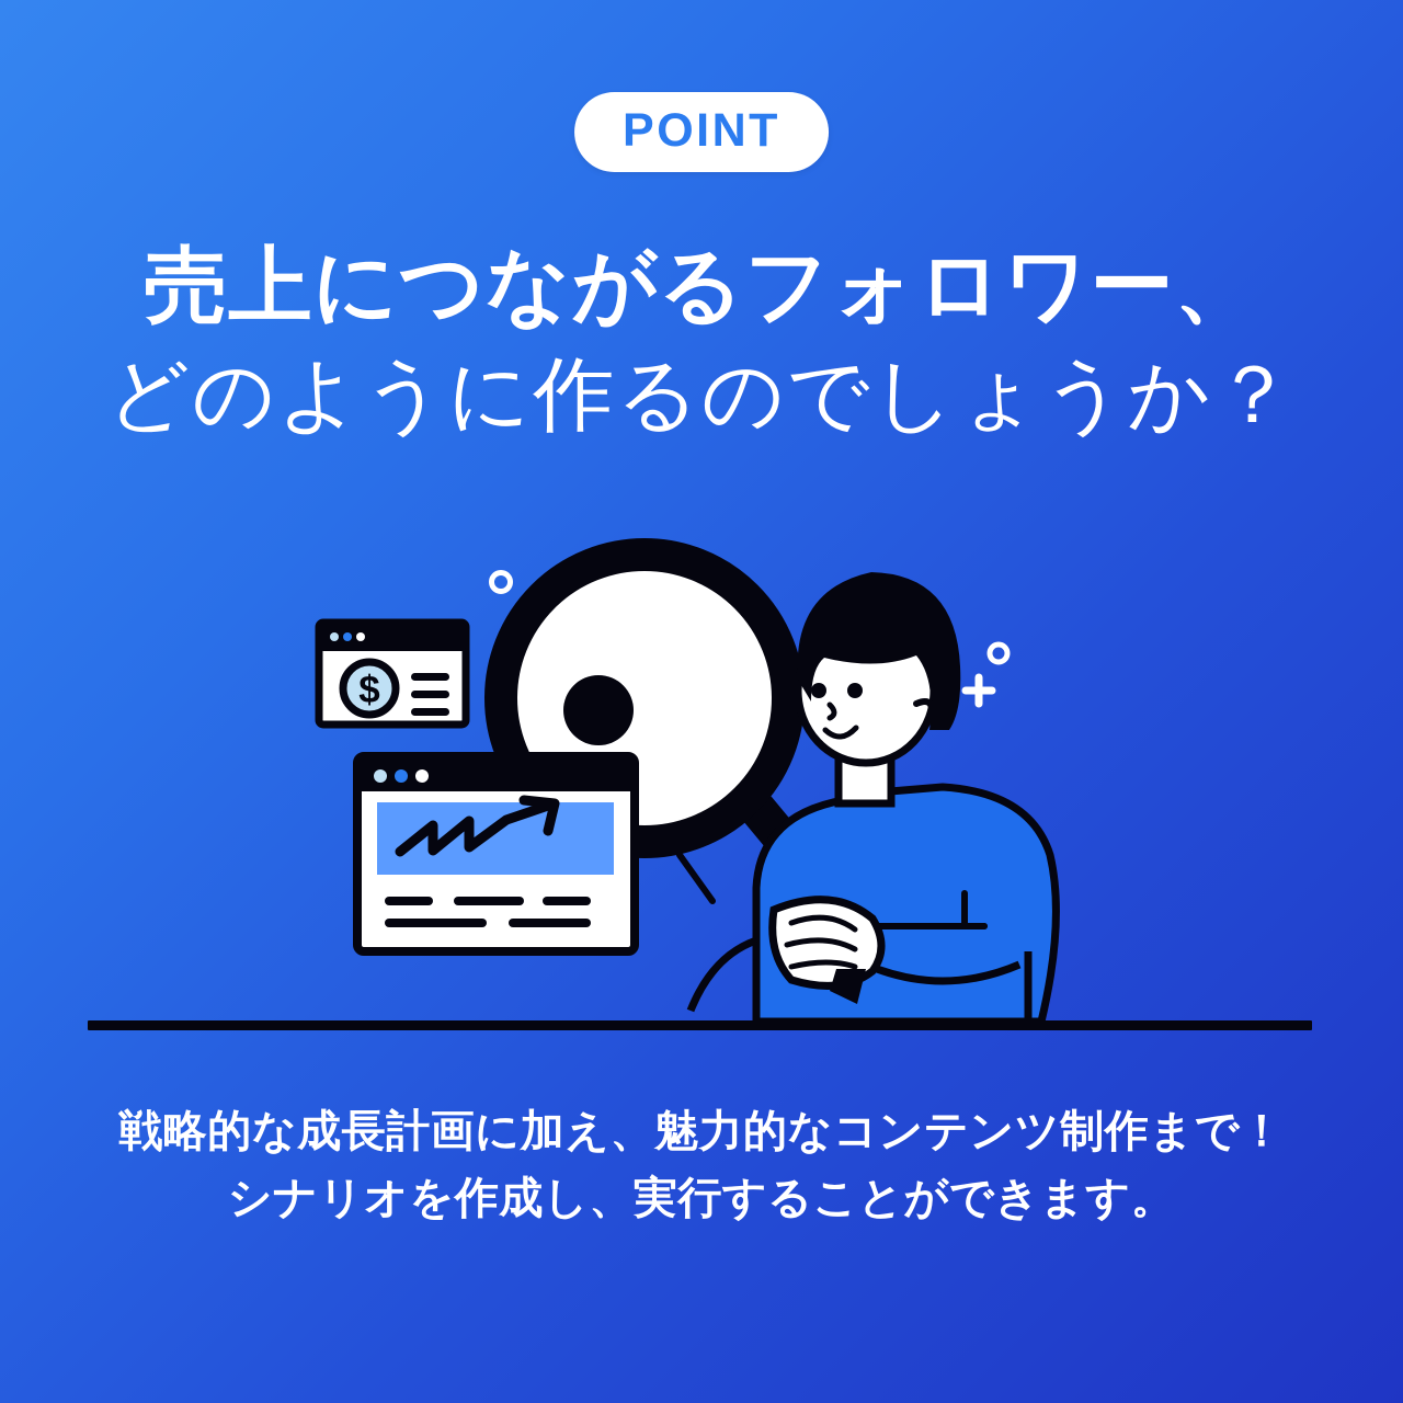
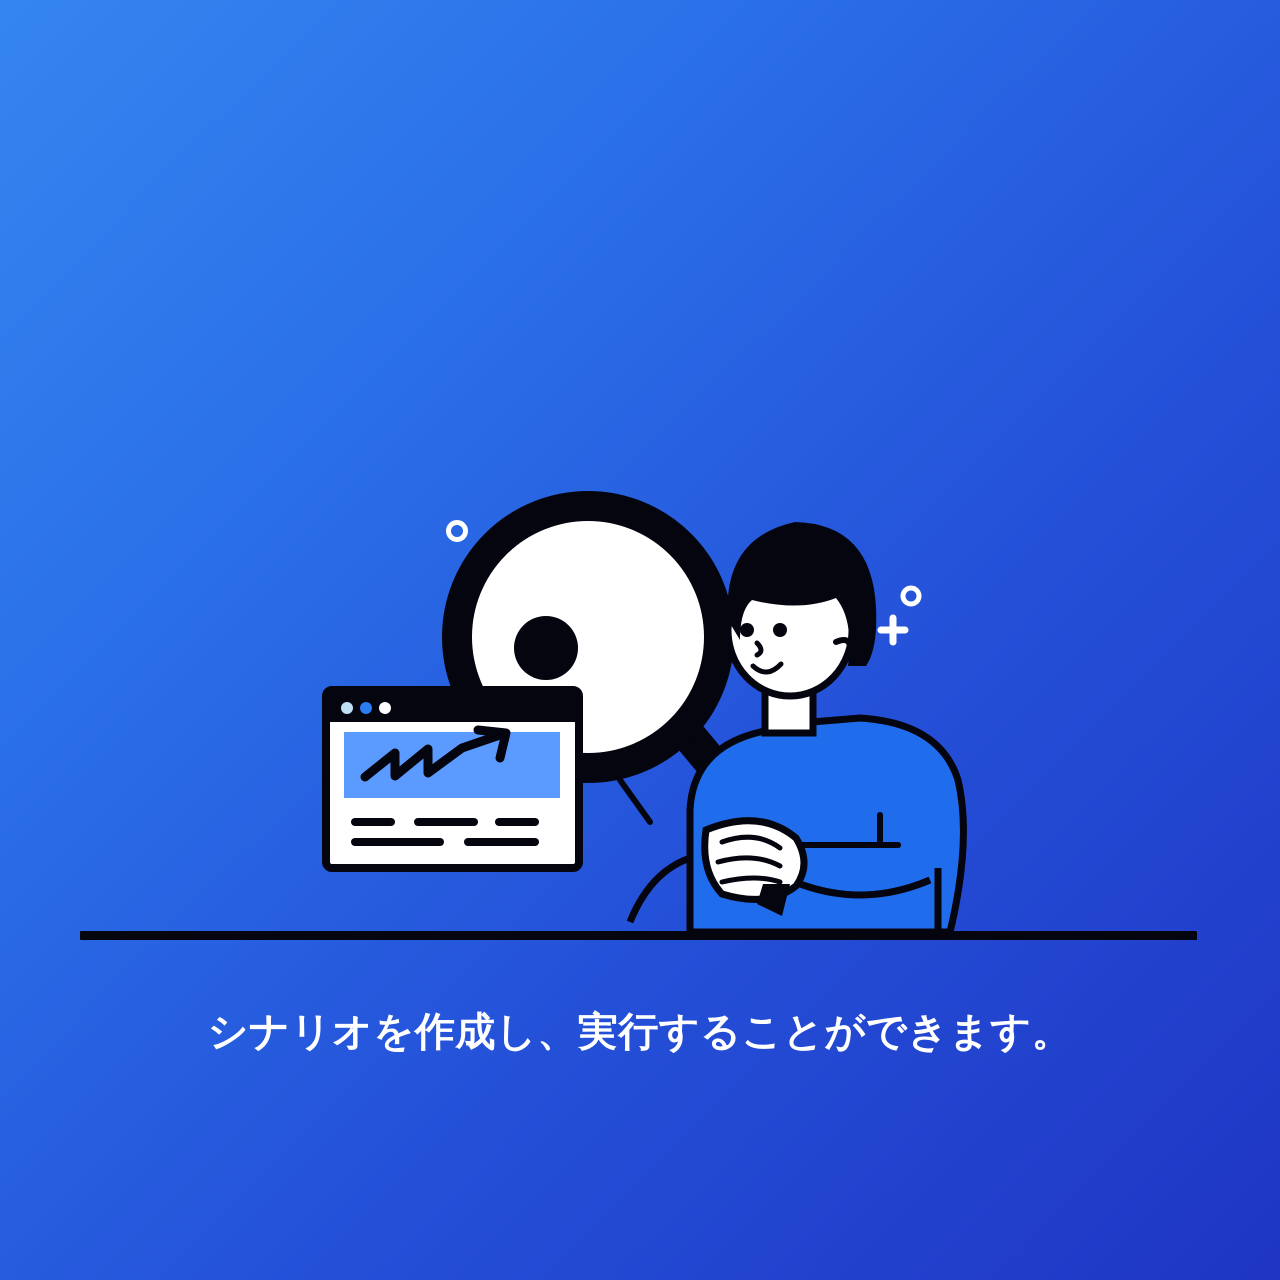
- POINT
- 売上につながるフォロワー、
- どのように作るのでしょうか？
- $
- 戦略的な成長計画に加え、魅力的なコンテンツ制作まで！
  シナリオを作成し、実行することができます。
